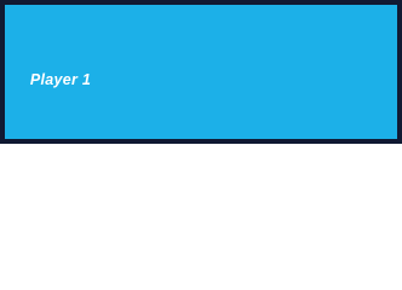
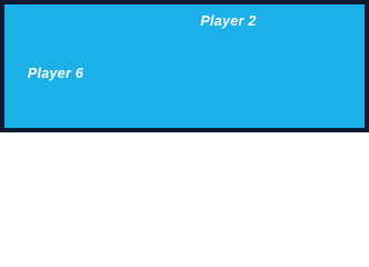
+ Player 2
- Player 1
+ Player 6
